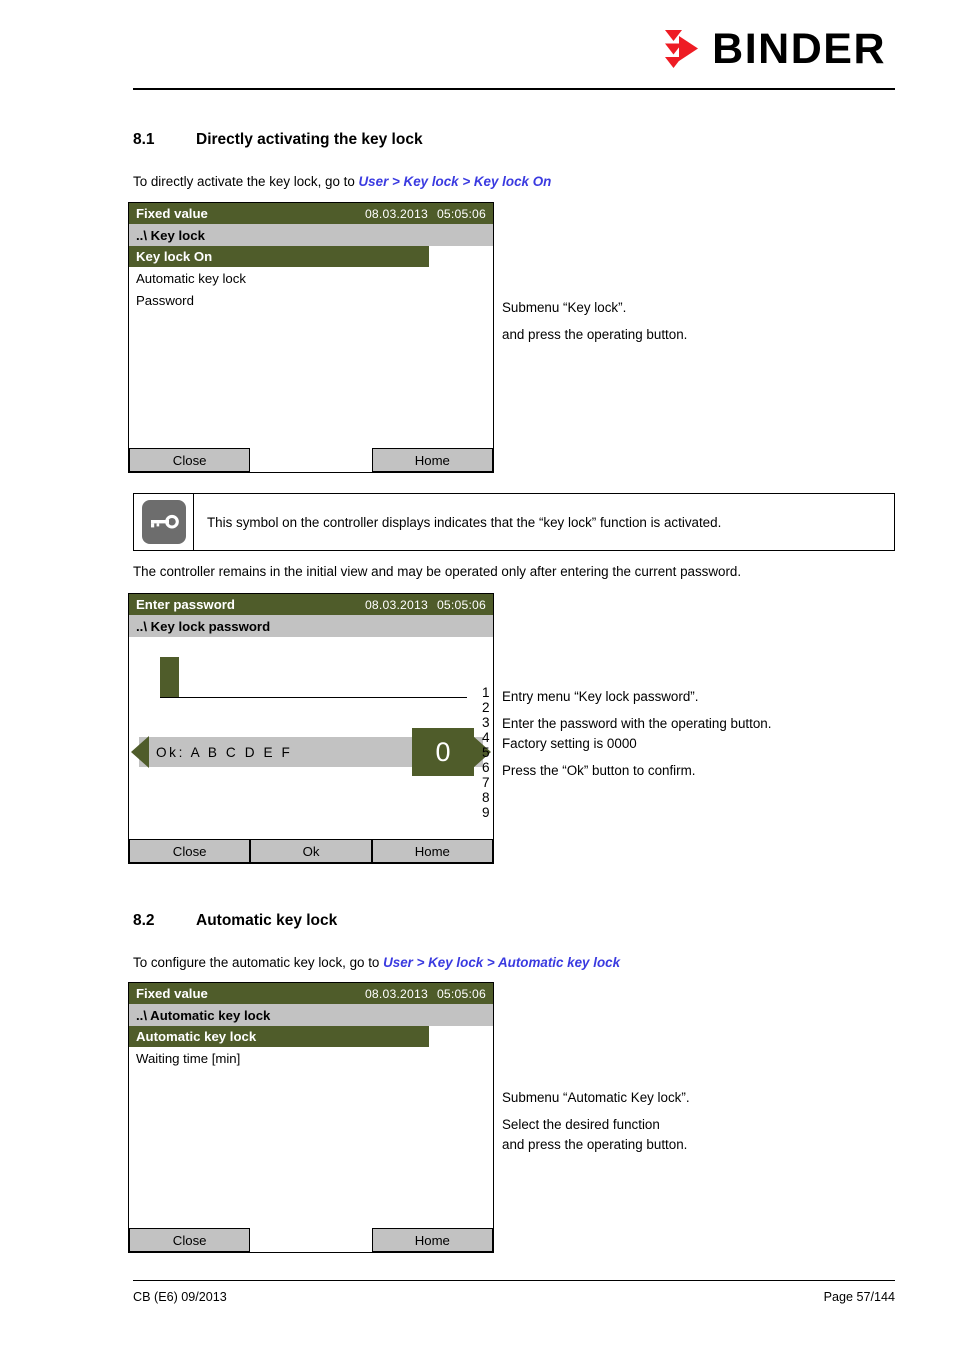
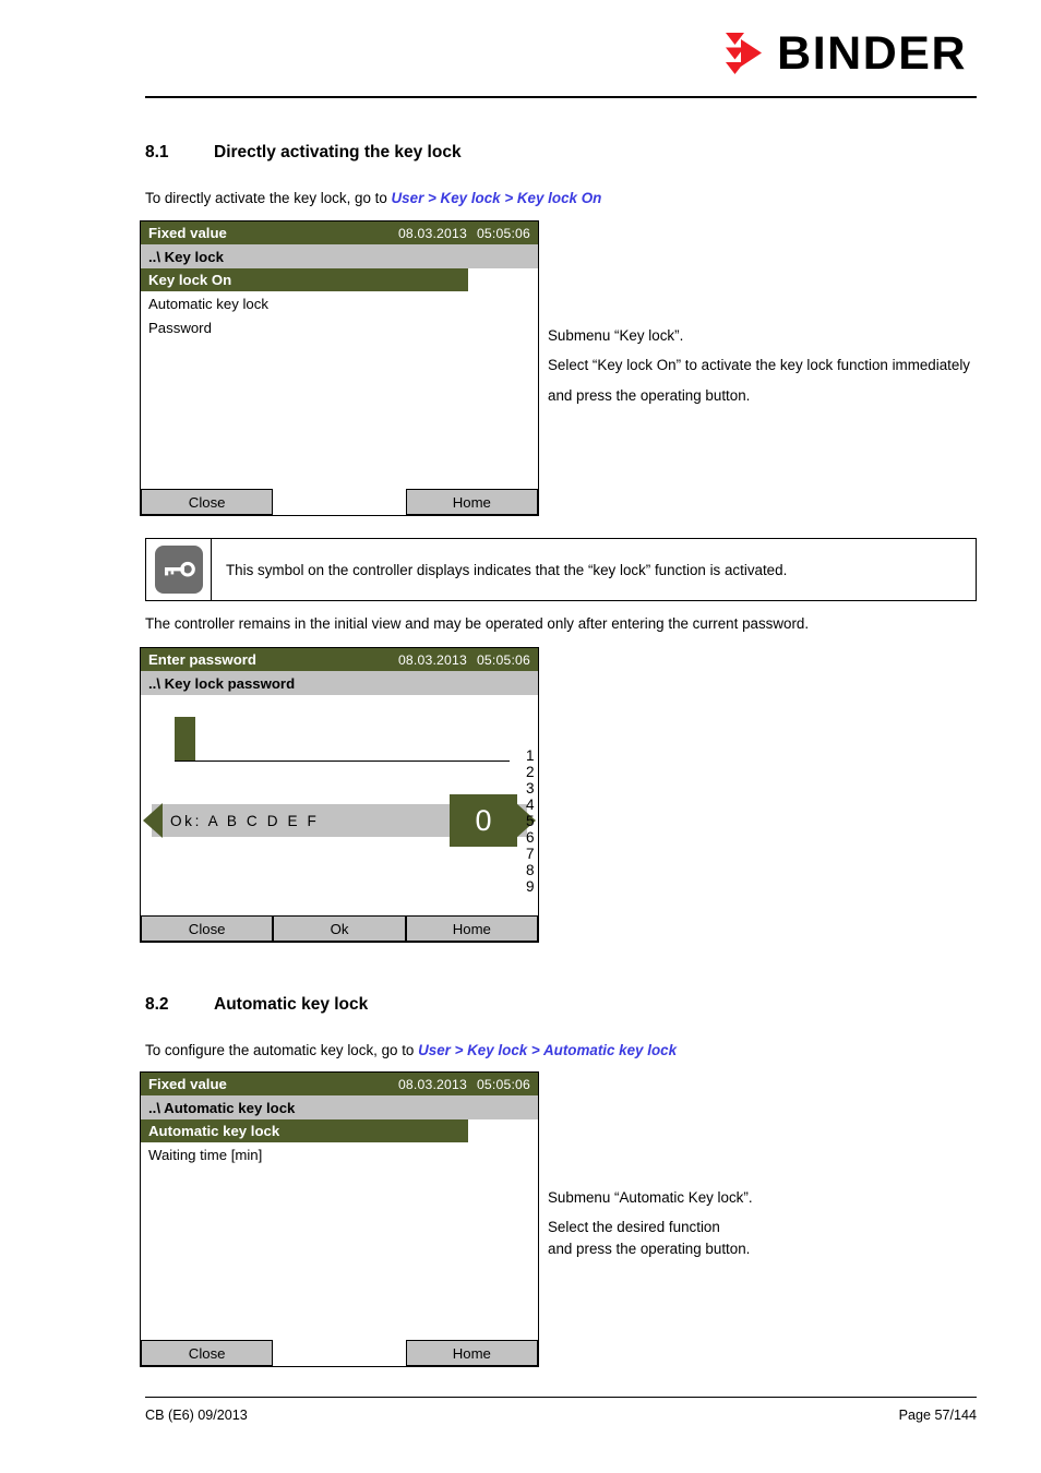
  BINDER
  8.1 Directly activating the key lock
  To directly activate the key lock, go to User > Key lock > Key lock On
  Fixed value
  08.03.2013 05:05:06
  ..\ Key lock
  Key lock On
  Automatic key lock
  Password
  Close
  Home
  Submenu “Key lock”.
+ Select “Key lock On” to activate the key lock function immediately
  and press the operating button.
  This symbol on the controller displays indicates that the “key lock” function is activated.
  The controller remains in the initial view and may be operated only after entering the current password.
  Enter password
  08.03.2013 05:05:06
  ..\ Key lock password
  Ok: A B C D E F
  0
  1 2 3 4 5 6 7 8 9
  Close
  Ok
  Home
- Entry menu “Key lock password”.
- Enter the password with the operating button.
- Factory setting is 0000
- Press the “Ok” button to confirm.
  8.2 Automatic key lock
  To configure the automatic key lock, go to User > Key lock > Automatic key lock
  Fixed value
  08.03.2013 05:05:06
  ..\ Automatic key lock
  Automatic key lock
  Waiting time [min]
  Close
  Home
  Submenu “Automatic Key lock”.
  Select the desired function
  and press the operating button.
  CB (E6) 09/2013
  Page 57/144
